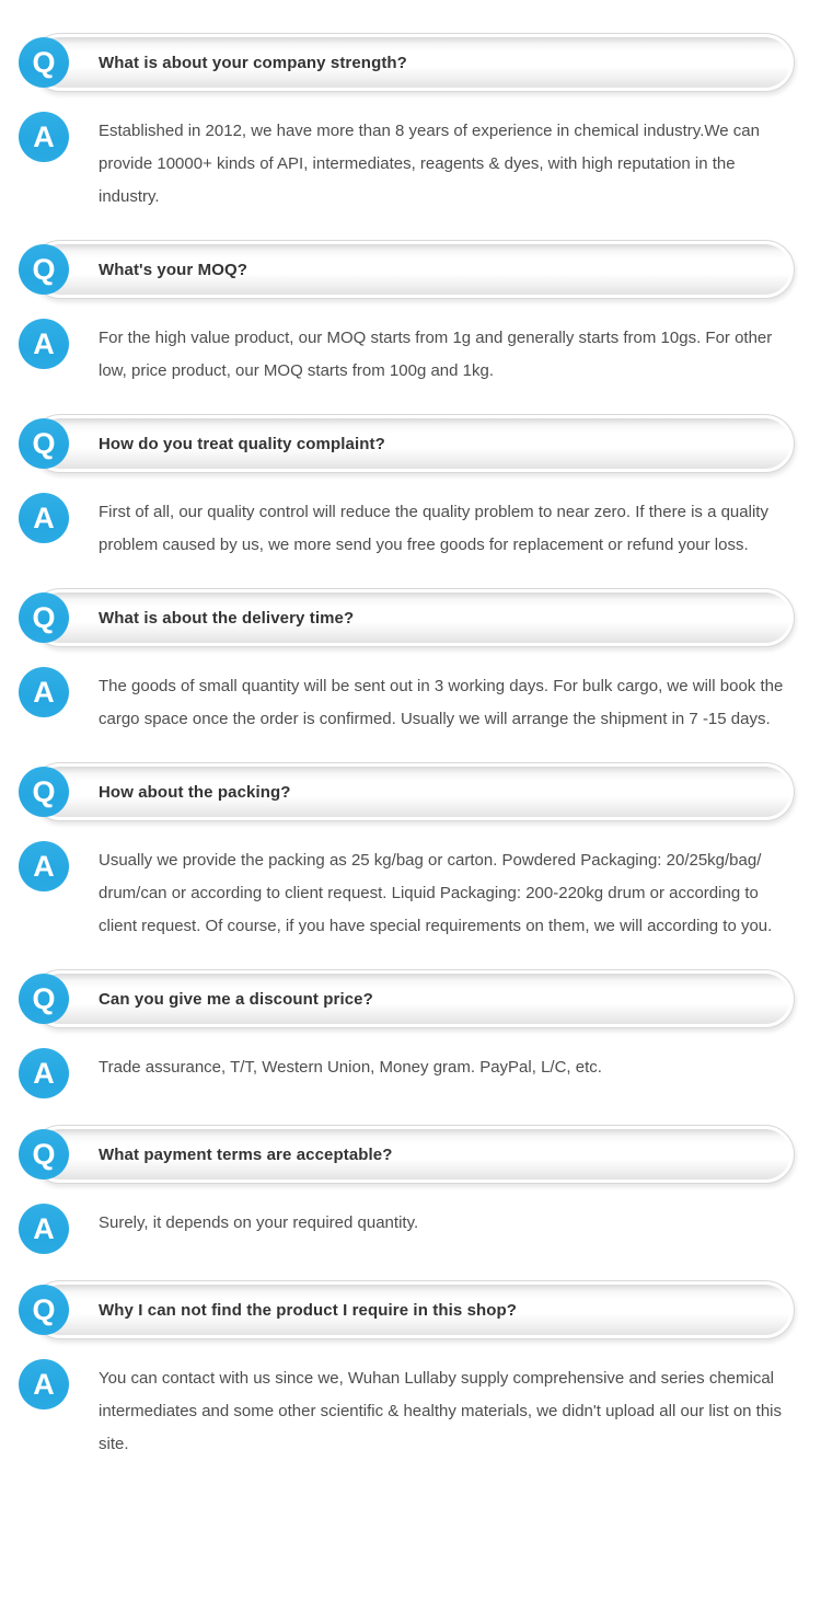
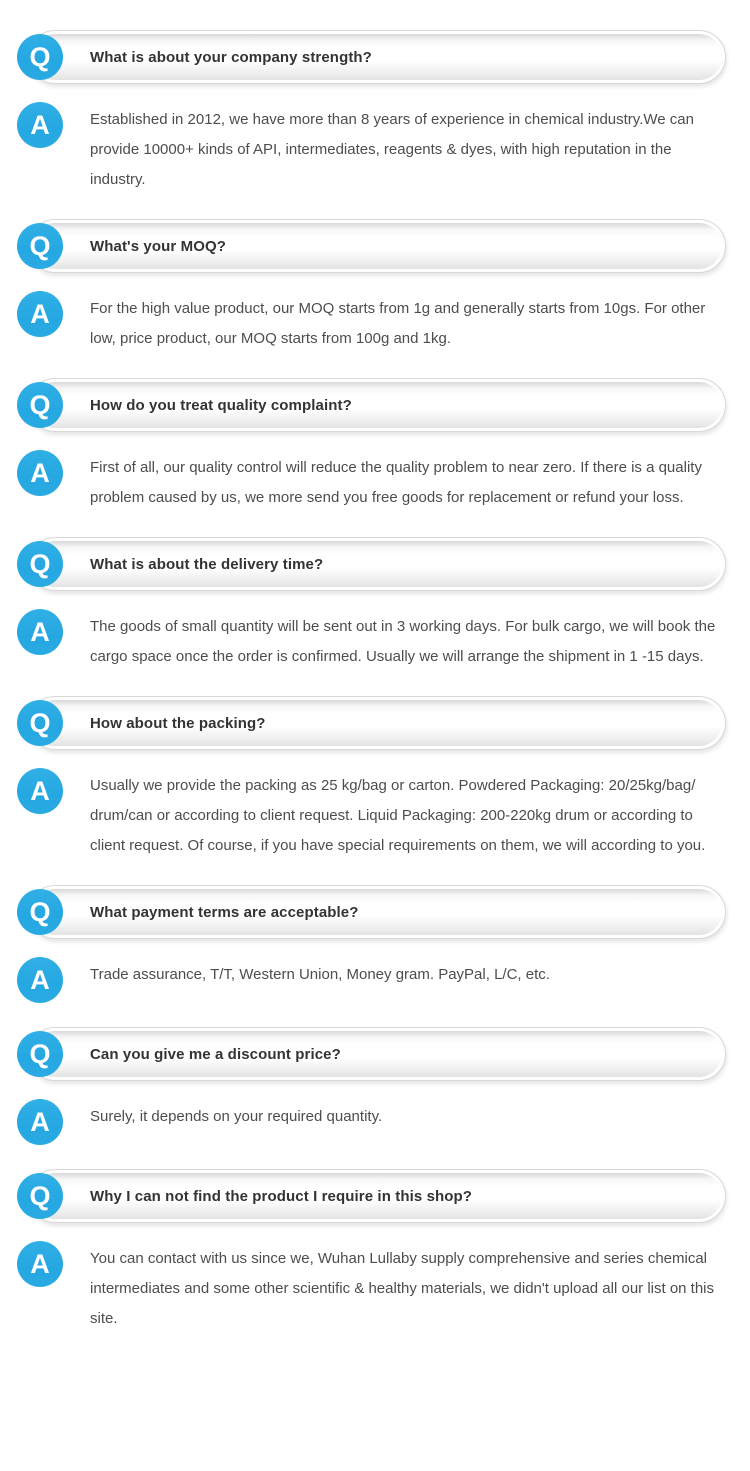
  Q
  What is about your company strength?
  A
  Established in 2012, we have more than 8 years of experience in chemical industry.We can provide 10000+ kinds of API, intermediates, reagents & dyes, with high reputation in the industry.
  Q
  What's your MOQ?
  A
  For the high value product, our MOQ starts from 1g and generally starts from 10gs. For other low, price product, our MOQ starts from 100g and 1kg.
  Q
  How do you treat quality complaint?
  A
  First of all, our quality control will reduce the quality problem to near zero. If there is a quality problem caused by us, we more send you free goods for replacement or refund your loss.
  Q
  What is about the delivery time?
  A
- The goods of small quantity will be sent out in 3 working days. For bulk cargo, we will book the cargo space once the order is confirmed. Usually we will arrange the shipment in 7 -15 days.
+ The goods of small quantity will be sent out in 3 working days. For bulk cargo, we will book the cargo space once the order is confirmed. Usually we will arrange the shipment in 1 -15 days.
  Q
  How about the packing?
  A
  Usually we provide the packing as 25 kg/bag or carton. Powdered Packaging: 20/25kg/bag/ drum/can or according to client request. Liquid Packaging: 200-220kg drum or according to client request. Of course, if you have special requirements on them, we will according to you.
  Q
- Can you give me a discount price?
+ What payment terms are acceptable?
  A
  Trade assurance, T/T, Western Union, Money gram. PayPal, L/C, etc.
  Q
- What payment terms are acceptable?
+ Can you give me a discount price?
  A
  Surely, it depends on your required quantity.
  Q
  Why I can not find the product I require in this shop?
  A
  You can contact with us since we, Wuhan Lullaby supply comprehensive and series chemical intermediates and some other scientific & healthy materials, we didn't upload all our list on this site.
